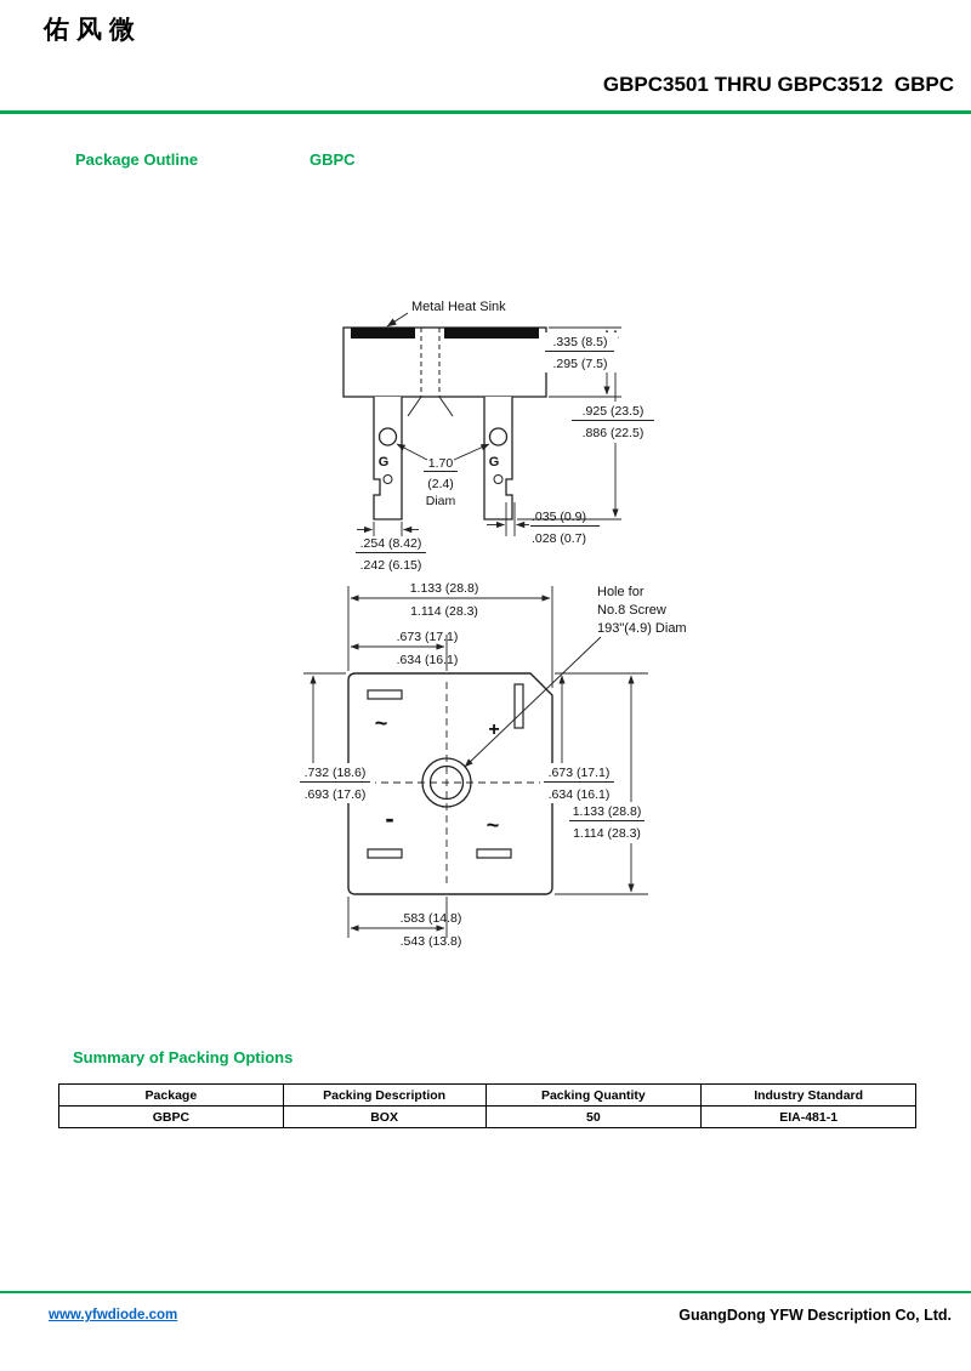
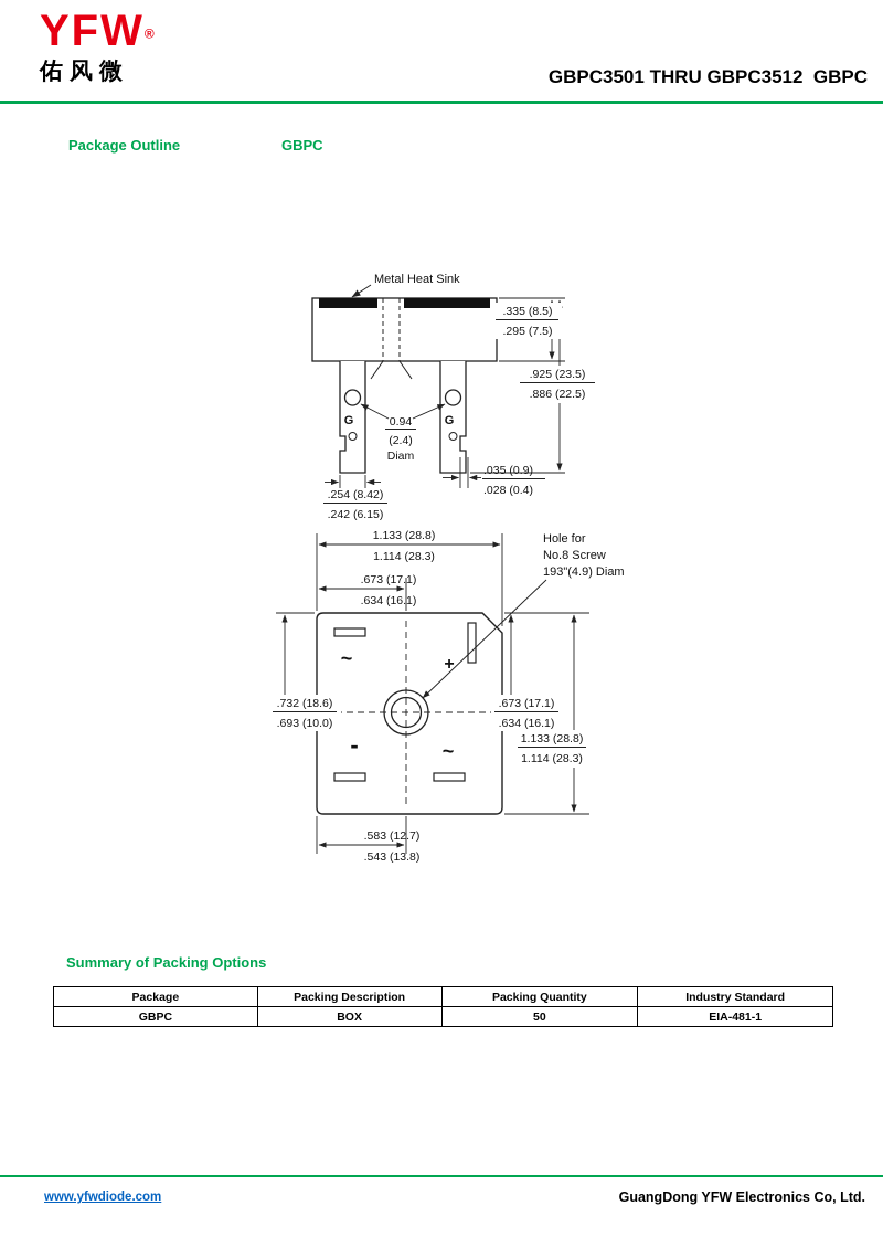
+ YFW®
  佑风微
  GBPC3501 THRU GBPC3512 GBPC
  Package Outline
  GBPC
  G
  G
  Metal Heat Sink
  .335 (8.5)
  .295 (7.5)
  .925 (23.5)
  .886 (22.5)
- 1.70
+ 0.94
  (2.4)
  Diam
  .035 (0.9)
- .028 (0.7)
+ .028 (0.4)
  .254 (8.42)
  .242 (6.15)
  ~
  +
  -
  ~
  Hole for
  No.8 Screw
  193"(4.9) Diam
  1.133 (28.8)
  1.114 (28.3)
  .673 (17.1)
  .634 (16.1)
  .732 (18.6)
- .693 (17.6)
+ .693 (10.0)
  .673 (17.1)
  .634 (16.1)
  1.133 (28.8)
  1.114 (28.3)
- .583 (14.8)
+ .583 (12.7)
  .543 (13.8)
  Summary of Packing Options
  Package	Packing Description	Packing Quantity	Industry Standard
  GBPC	BOX	50	EIA-481-1
  www.yfwdiode.com
- GuangDong YFW Description Co, Ltd.
+ GuangDong YFW Electronics Co, Ltd.
